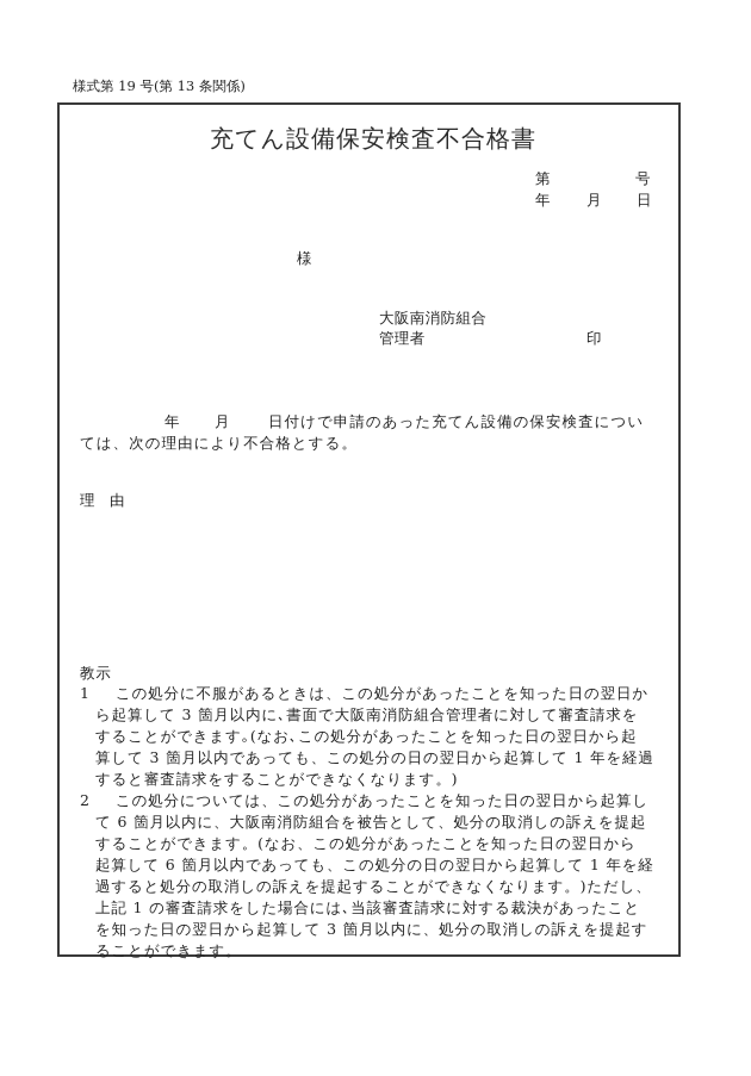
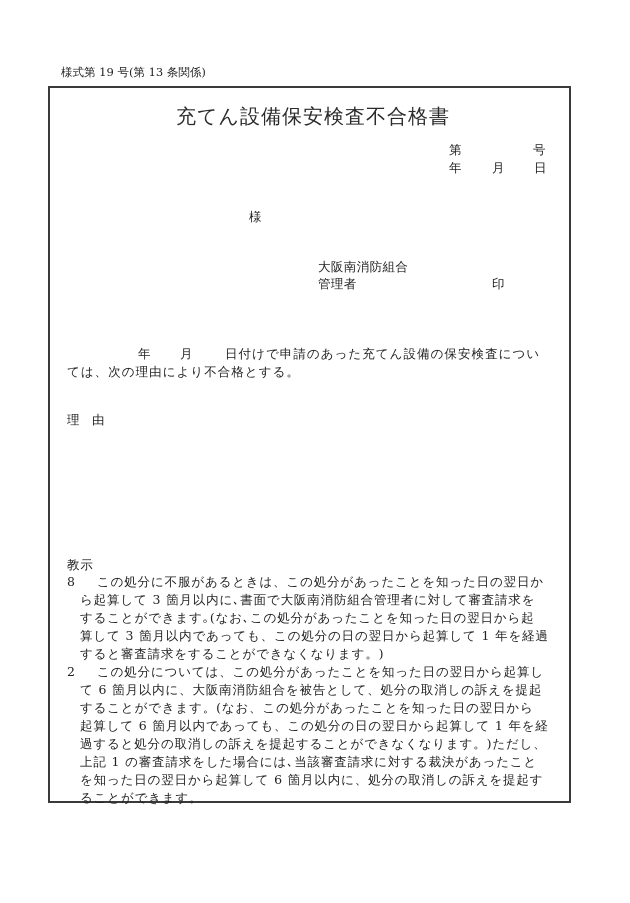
  様式第 19 号(第 13 条関係)
  充てん設備保安検査不合格書
  第
  号
  年
  月
  日
  様
  大阪南消防組合
  管理者
  印
  年
  月
  日付けで申請のあった充てん設備の保安検査につい
  ては、次の理由により不合格とする。
  理 由
  教示
- 1
+ 8
  この処分に不服があるときは、この処分があったことを知った日の翌日か
  ら起算して 3 箇月以内に､書面で大阪南消防組合管理者に対して審査請求を
  することができます｡(なお､この処分があったことを知った日の翌日から起
  算して 3 箇月以内であっても、この処分の日の翌日から起算して 1 年を経過
  すると審査請求をすることができなくなります。)
  2
  この処分については、この処分があったことを知った日の翌日から起算し
  て 6 箇月以内に、大阪南消防組合を被告として、処分の取消しの訴えを提起
  することができます。(なお、この処分があったことを知った日の翌日から
  起算して 6 箇月以内であっても、この処分の日の翌日から起算して 1 年を経
  過すると処分の取消しの訴えを提起することができなくなります。)ただし、
  上記 1 の審査請求をした場合には､当該審査請求に対する裁決があったこと
- を知った日の翌日から起算して 3 箇月以内に、処分の取消しの訴えを提起す
+ を知った日の翌日から起算して 6 箇月以内に、処分の取消しの訴えを提起す
  ることができます。
